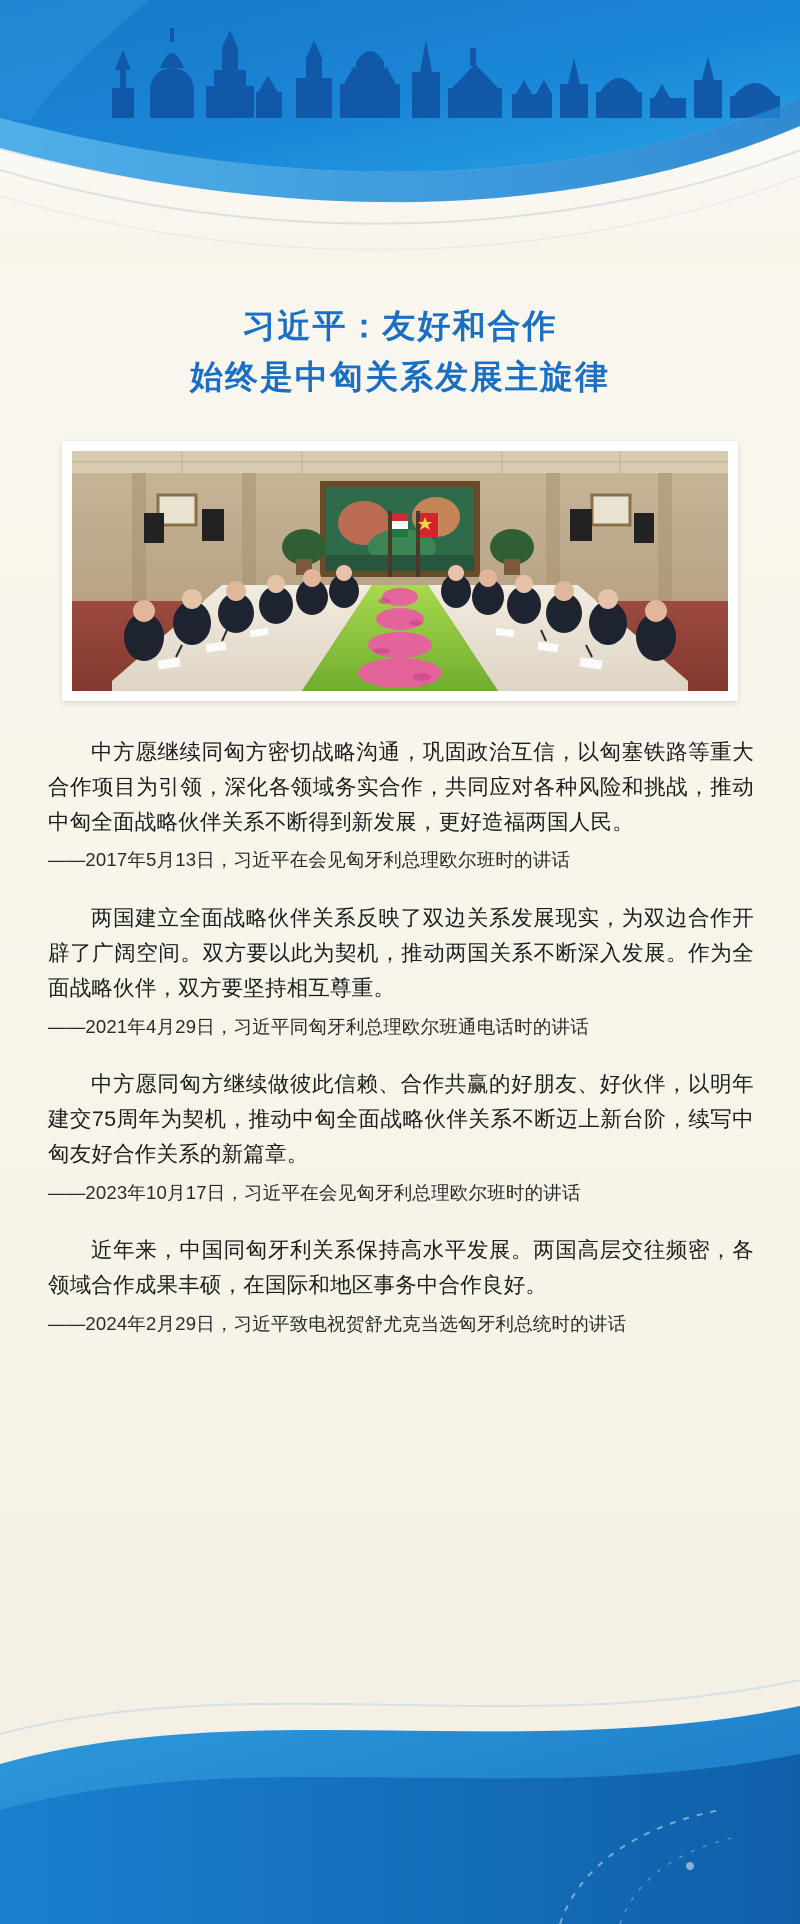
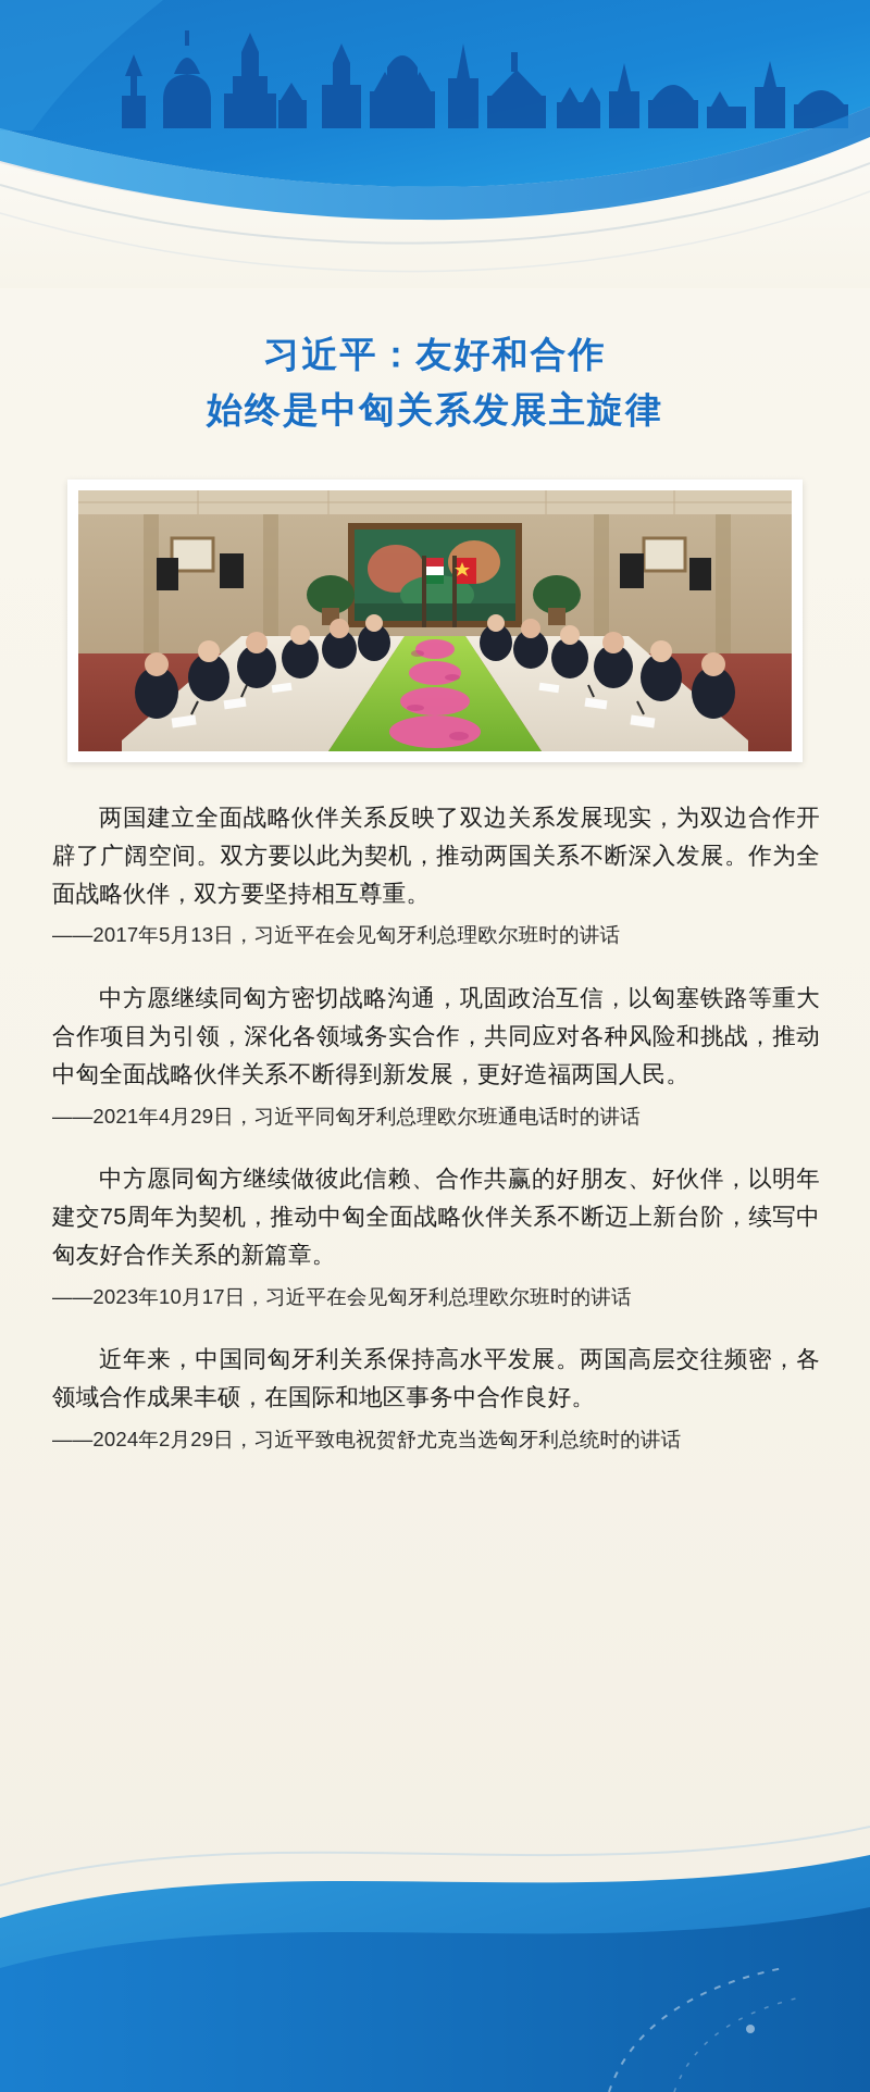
  习近平：友好和合作
  始终是中匈关系发展主旋律
- 中方愿继续同匈方密切战略沟通，巩固政治互信，以匈塞铁路等重大合作项目为引领，深化各领域务实合作，共同应对各种风险和挑战，推动中匈全面战略伙伴关系不断得到新发展，更好造福两国人民。
+ 两国建立全面战略伙伴关系反映了双边关系发展现实，为双边合作开辟了广阔空间。双方要以此为契机，推动两国关系不断深入发展。作为全面战略伙伴，双方要坚持相互尊重。
  ——2017年5月13日，习近平在会见匈牙利总理欧尔班时的讲话
- 两国建立全面战略伙伴关系反映了双边关系发展现实，为双边合作开辟了广阔空间。双方要以此为契机，推动两国关系不断深入发展。作为全面战略伙伴，双方要坚持相互尊重。
+ 中方愿继续同匈方密切战略沟通，巩固政治互信，以匈塞铁路等重大合作项目为引领，深化各领域务实合作，共同应对各种风险和挑战，推动中匈全面战略伙伴关系不断得到新发展，更好造福两国人民。
  ——2021年4月29日，习近平同匈牙利总理欧尔班通电话时的讲话
  中方愿同匈方继续做彼此信赖、合作共赢的好朋友、好伙伴，以明年建交75周年为契机，推动中匈全面战略伙伴关系不断迈上新台阶，续写中匈友好合作关系的新篇章。
  ——2023年10月17日，习近平在会见匈牙利总理欧尔班时的讲话
  近年来，中国同匈牙利关系保持高水平发展。两国高层交往频密，各领域合作成果丰硕，在国际和地区事务中合作良好。
  ——2024年2月29日，习近平致电祝贺舒尤克当选匈牙利总统时的讲话
